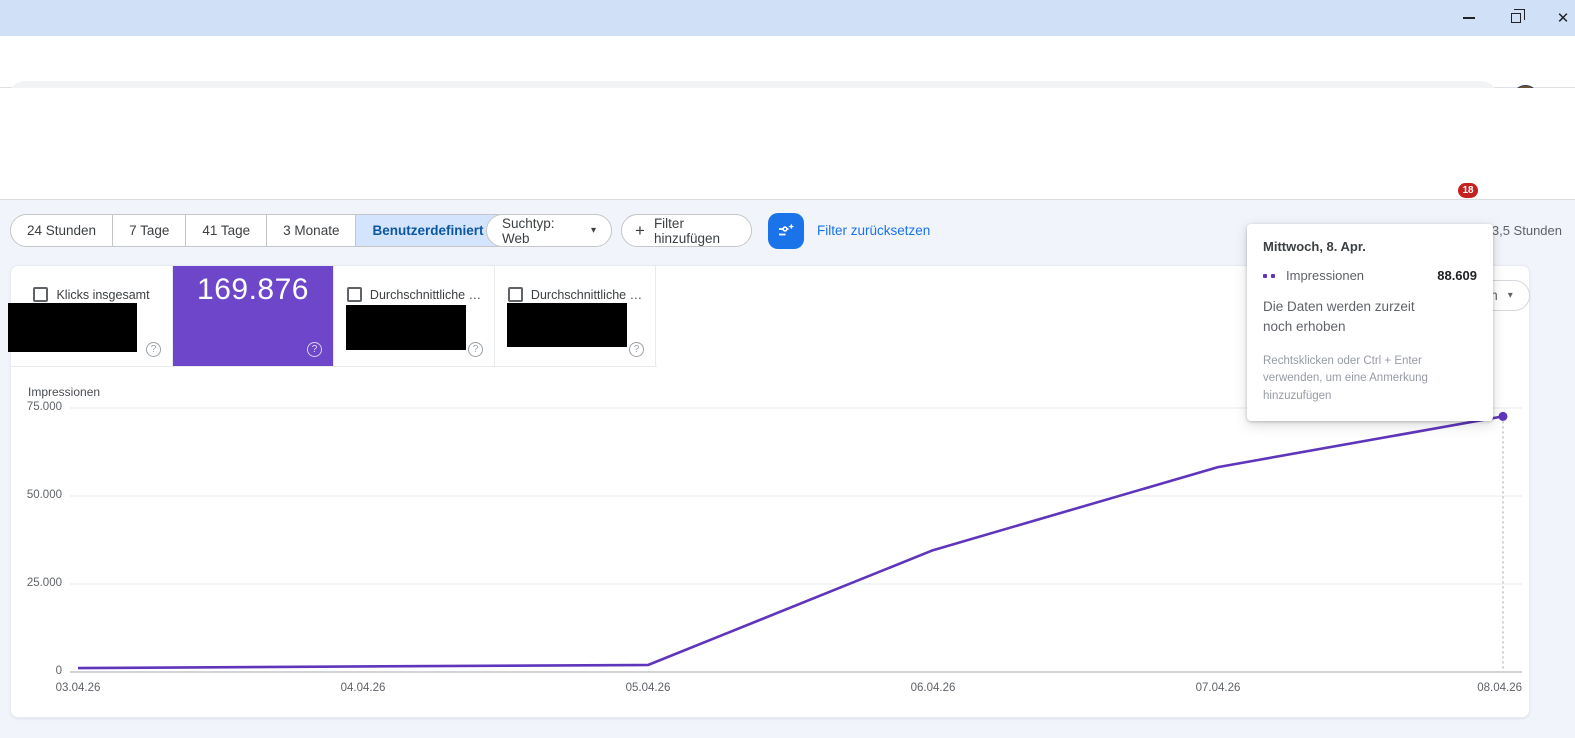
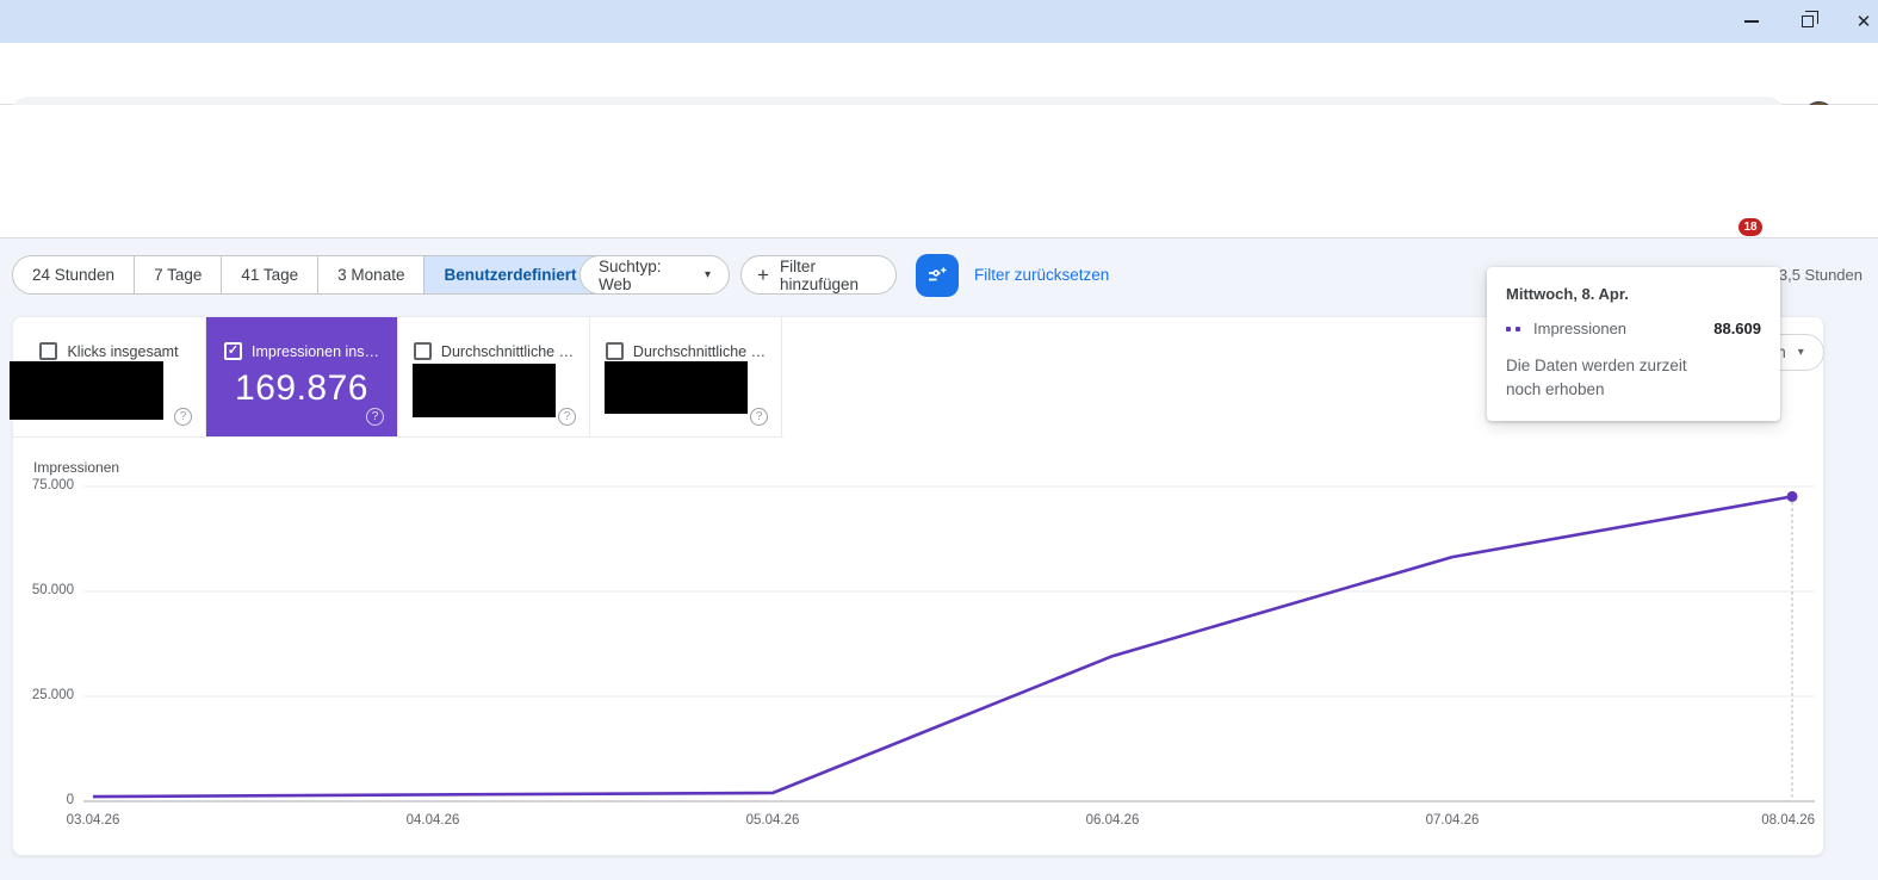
  ✕
  18
  24 Stunden
  7 Tage
  41 Tage
  3 Monate
  Benutzerdefiniert
  Suchtyp: Web
  ▾
  +
  Filter hinzufügen
  Filter zurücksetzen
  Klicks insgesamt
  ?
+ ✓
+ Impressionen ins…
  169.876
  ?
  Durchschnittliche …
  ?
  Durchschnittliche …
  ?
  ▾
  Impressionen
  0
  25.000
  50.000
  75.000
  03.04.26
  04.04.26
  05.04.26
  06.04.26
  07.04.26
  08.04.26
  Mittwoch, 8. Apr.
  Impressionen
  88.609
  Die Daten werden zurzeit noch erhoben
- Rechtsklicken oder Ctrl + Enter verwenden, um eine Anmerkung hinzuzufügen
